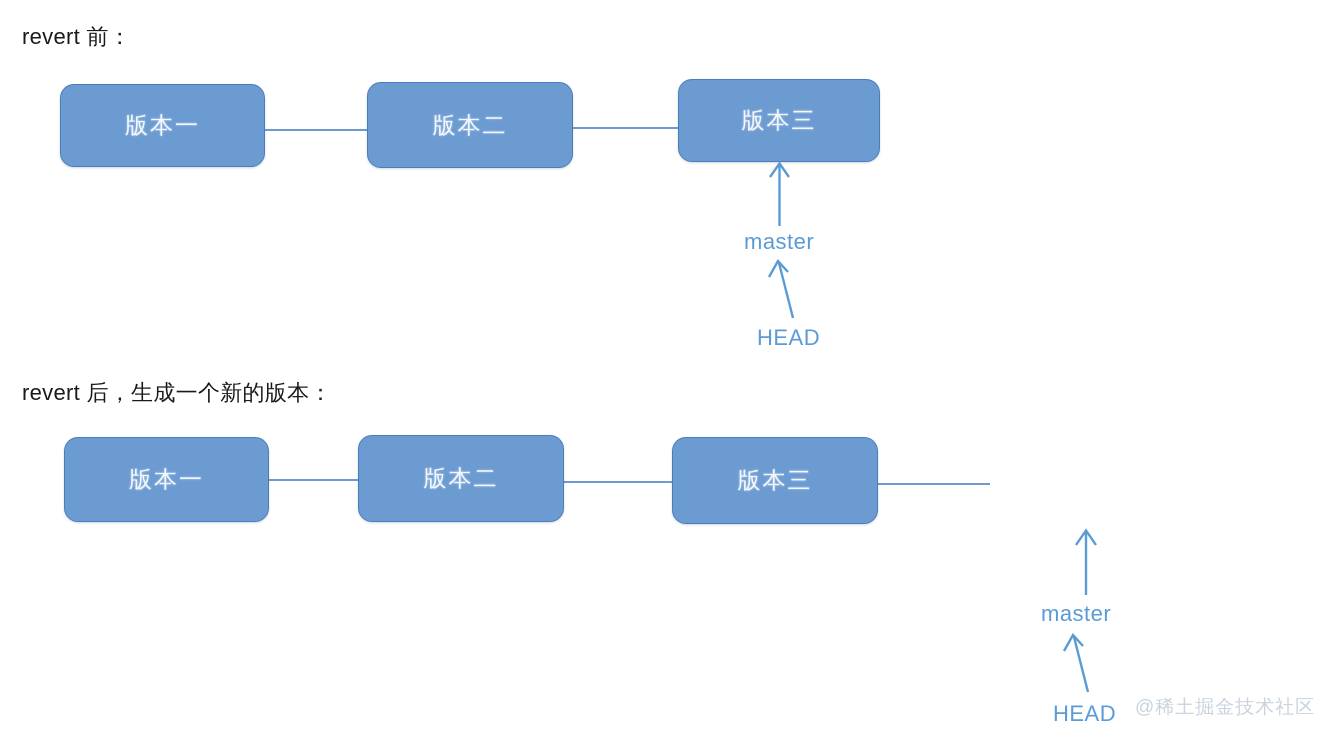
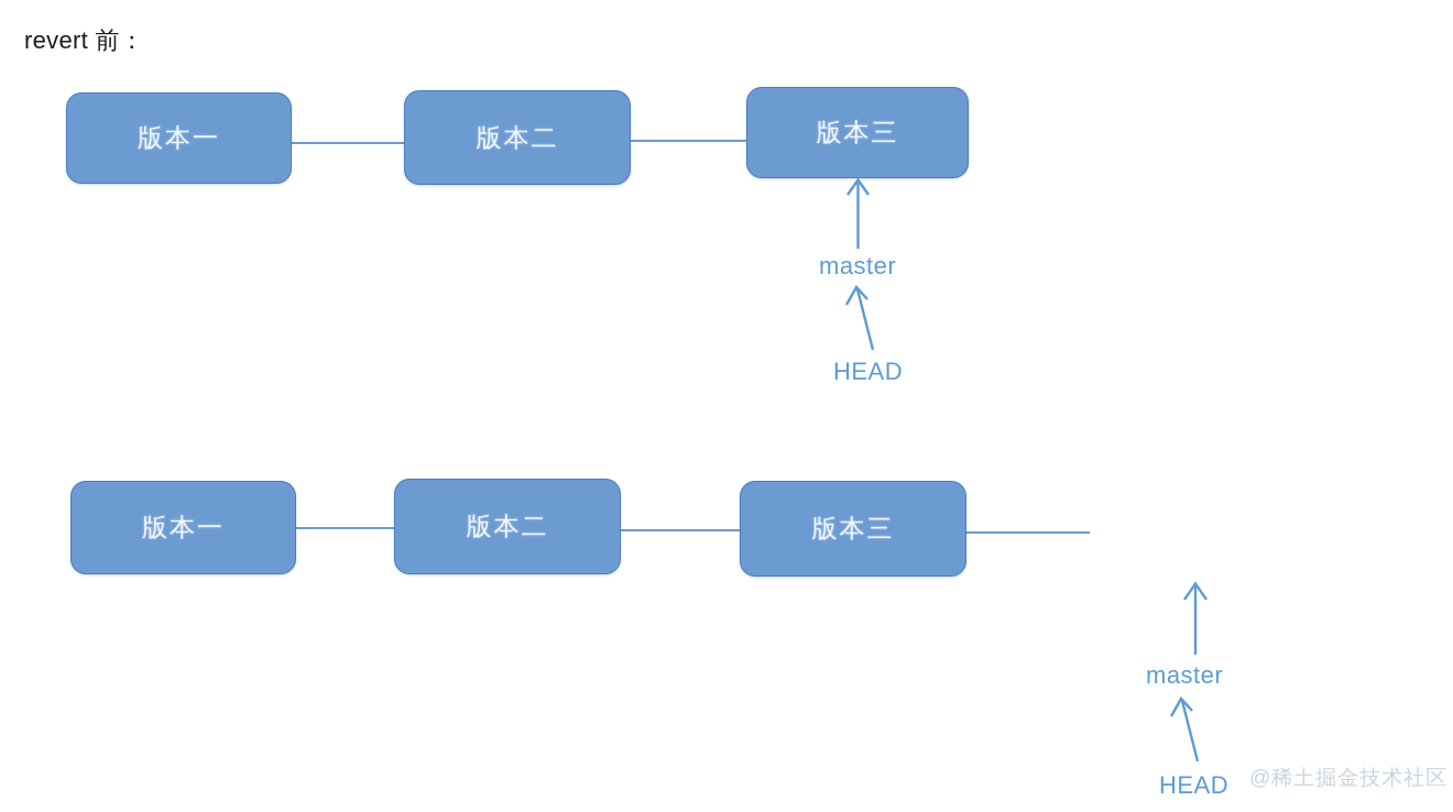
  revert 前：
  版本一
  版本二
  版本三
  master
  HEAD
- revert 后，生成一个新的版本：
  版本一
  版本二
  版本三
  master
  HEAD
  @稀土掘金技术社区
